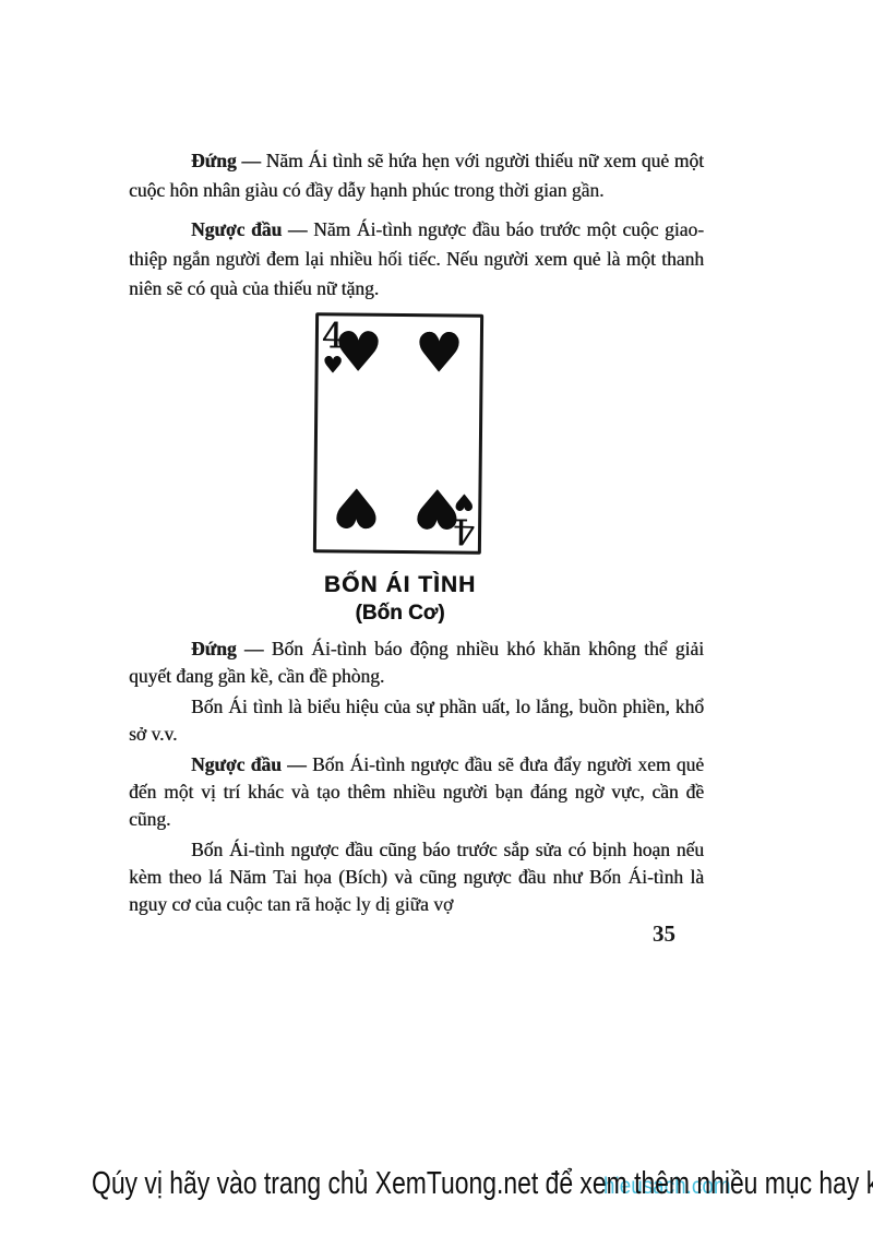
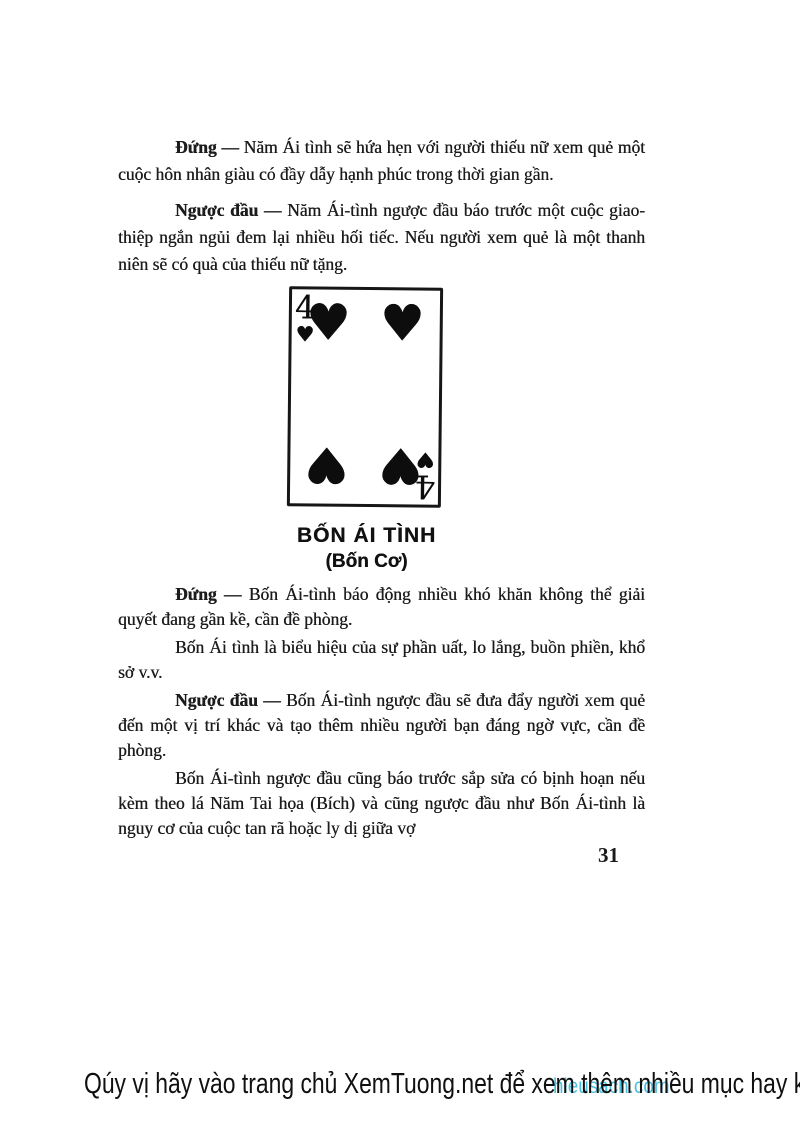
  Đứng — Năm Ái tình sẽ hứa hẹn với người thiếu nữ xem quẻ một cuộc hôn nhân giàu có đầy dẫy hạnh phúc trong thời gian gần.
- Ngược đầu — Năm Ái-tình ngược đầu báo trước một cuộc giao-thiệp ngắn người đem lại nhiều hối tiếc. Nếu người xem quẻ là một thanh niên sẽ có quà của thiếu nữ tặng.
+ Ngược đầu — Năm Ái-tình ngược đầu báo trước một cuộc giao-thiệp ngắn ngủi đem lại nhiều hối tiếc. Nếu người xem quẻ là một thanh niên sẽ có quà của thiếu nữ tặng.
  4
  ♥
  ♥
  ♥
  BỐN ÁI TÌNH
  (Bốn Cơ)
  Đứng — Bốn Ái-tình báo động nhiều khó khăn không thể giải quyết đang gần kề, cần đề phòng.
  Bốn Ái tình là biểu hiệu của sự phần uất, lo lắng, buồn phiền, khổ sở v.v.
- Ngược đầu — Bốn Ái-tình ngược đầu sẽ đưa đẩy người xem quẻ đến một vị trí khác và tạo thêm nhiều người bạn đáng ngờ vực, cần đề cũng.
+ Ngược đầu — Bốn Ái-tình ngược đầu sẽ đưa đẩy người xem quẻ đến một vị trí khác và tạo thêm nhiều người bạn đáng ngờ vực, cần đề phòng.
  Bốn Ái-tình ngược đầu cũng báo trước sắp sửa có bịnh hoạn nếu kèm theo lá Năm Tai họa (Bích) và cũng ngược đầu như Bốn Ái-tình là nguy cơ của cuộc tan rã hoặc ly dị giữa vợ
- 35
+ 31
  hieusach.com
  Qúy vị hãy vào trang chủ XemTuong.net để xem thêm nhiều mục hay k
